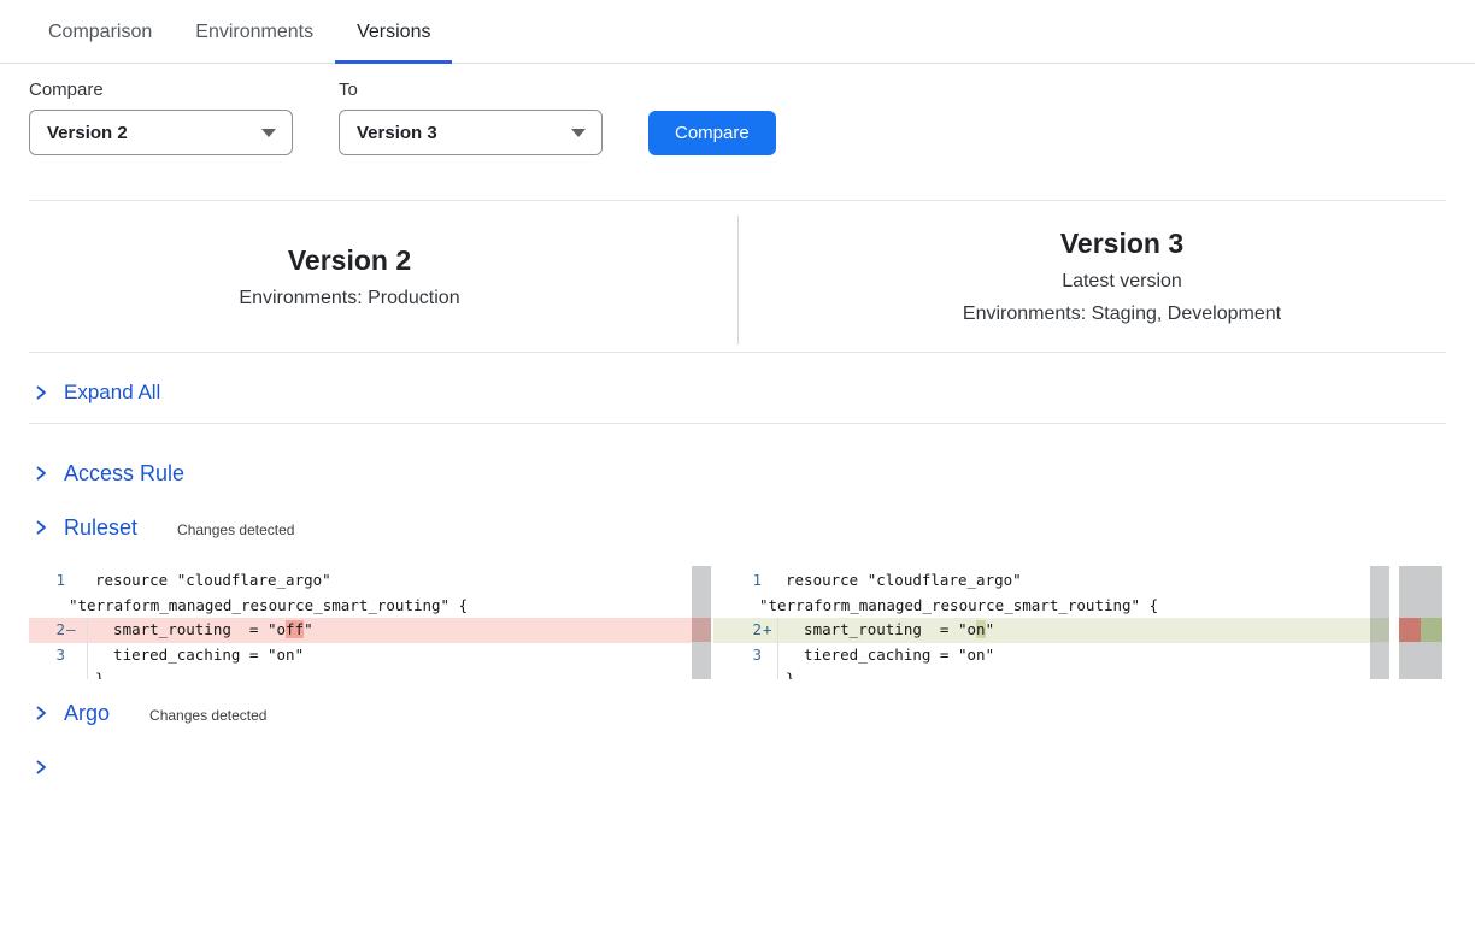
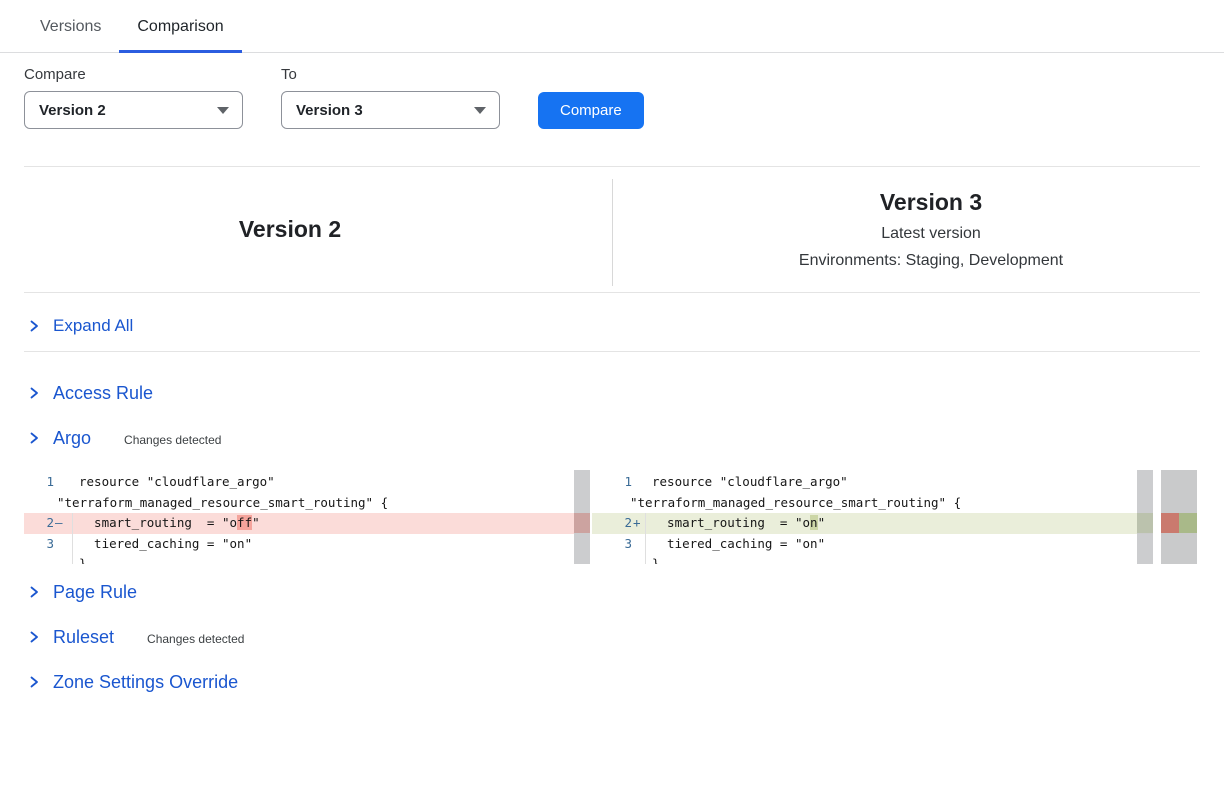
- Comparison
+ Versions
- Environments
- Versions
+ Comparison
  Compare
  Version 2
  To
  Version 3
  Compare
  Version 2
- Environments: Production
  Version 3
  Latest version
  Environments: Staging, Development
  Expand All
  Access Rule
- Ruleset
+ Argo
  Changes detected
  1
  resource "cloudflare_argo"
  "terraform_managed_resource_smart_routing" {
  2
  –
  smart_routing = "off"
  3
  tiered_caching = "on"
  }
  1
  resource "cloudflare_argo"
  "terraform_managed_resource_smart_routing" {
  2
  +
  smart_routing = "on"
  3
  tiered_caching = "on"
  }
+ Page Rule
- Argo
+ Ruleset
  Changes detected
+ Zone Settings Override
